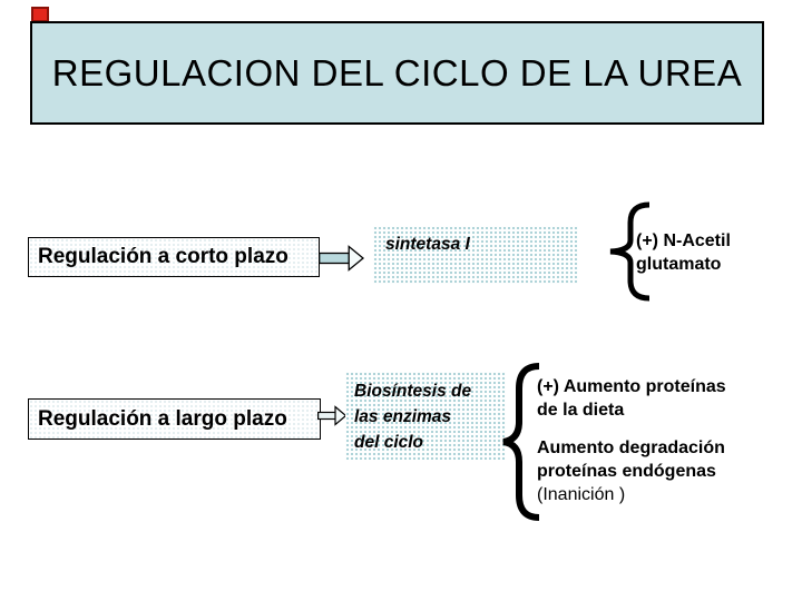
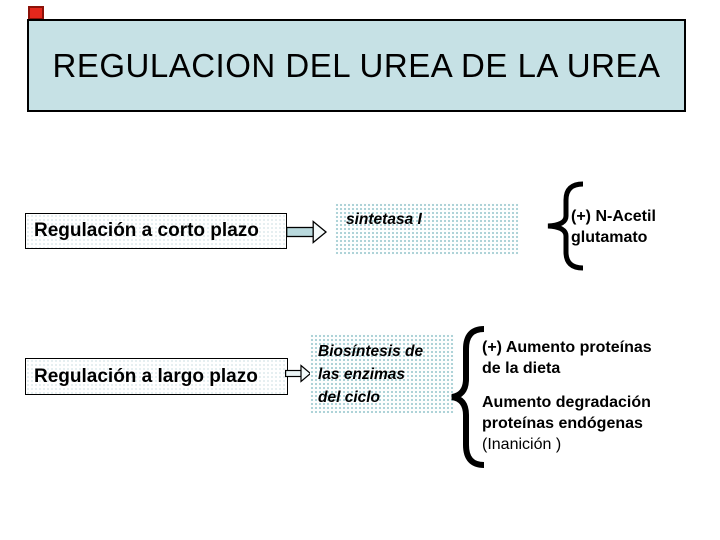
- REGULACION DEL CICLO DE LA UREA
+ REGULACION DEL UREA DE LA UREA
  Regulación a corto plazo
  sintetasa I
  (+) N-Acetil
  glutamato
  Regulación a largo plazo
  Biosíntesis de
  las enzimas
  del ciclo
  (+) Aumento proteínas
  de la dieta
  Aumento degradación
  proteínas endógenas
  (Inanición )
